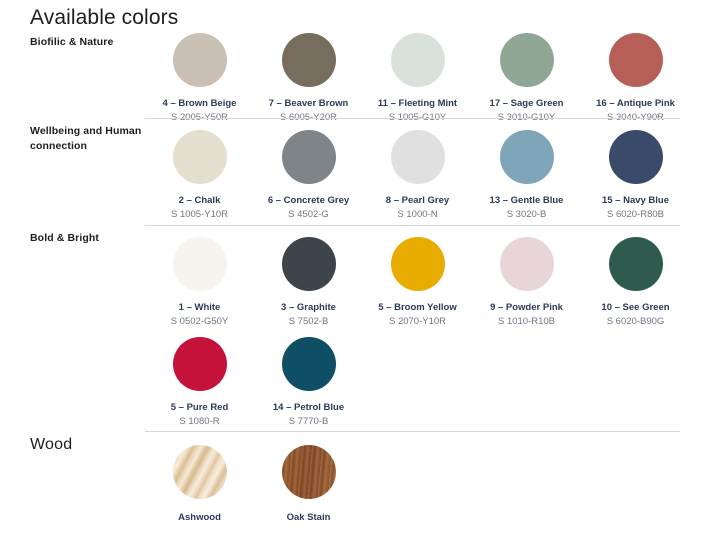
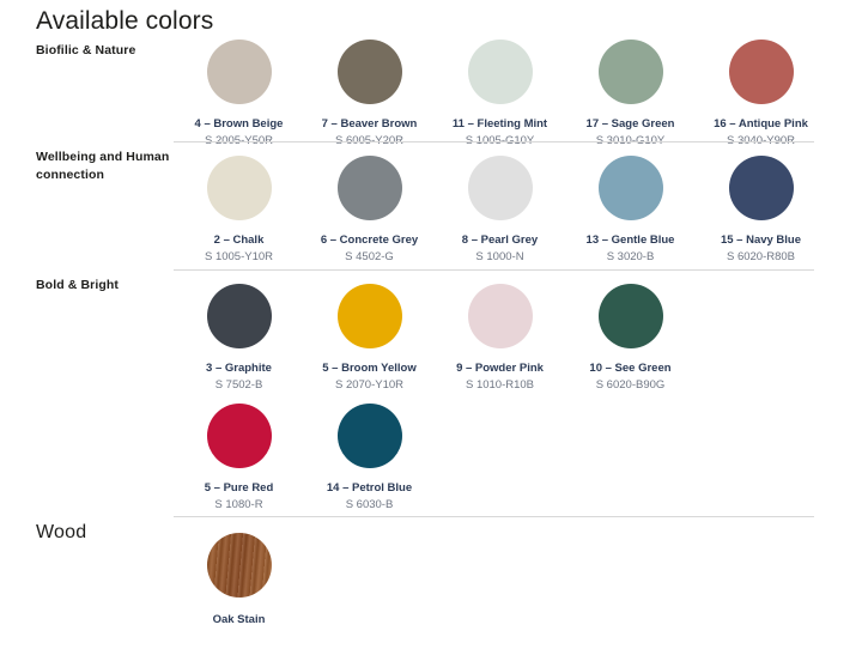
  Available colors
  Biofilic & Nature
  4 – Brown Beige
  7 – Beaver Brown
  11 – Fleeting Mint
  17 – Sage Green
  16 – Antique Pink
  Wellbeing and Human connection
  2 – Chalk
  S 1005-Y10R
  6 – Concrete Grey
  S 4502-G
  8 – Pearl Grey
  S 1000-N
  13 – Gentle Blue
  S 3020-B
  15 – Navy Blue
  S 6020-R80B
  Bold & Bright
- 1 – White
- S 0502-G50Y
  3 – Graphite
  S 7502-B
  5 – Broom Yellow
  S 2070-Y10R
  9 – Powder Pink
  S 1010-R10B
  10 – See Green
  S 6020-B90G
  5 – Pure Red
  S 1080-R
  14 – Petrol Blue
- S 7770-B
+ S 6030-B
  Wood
- Ashwood
  Oak Stain
